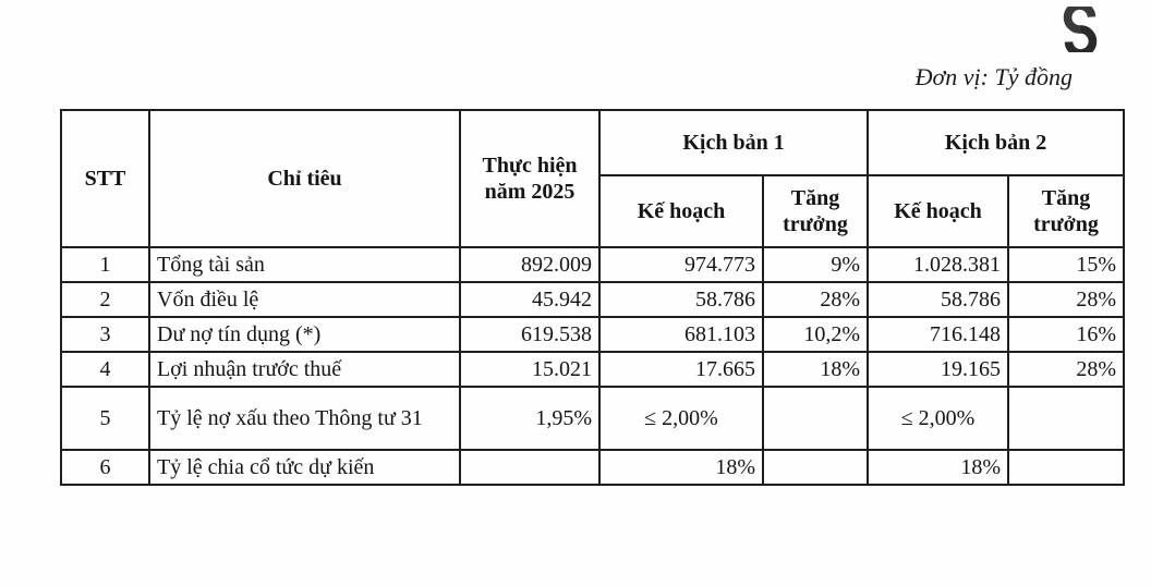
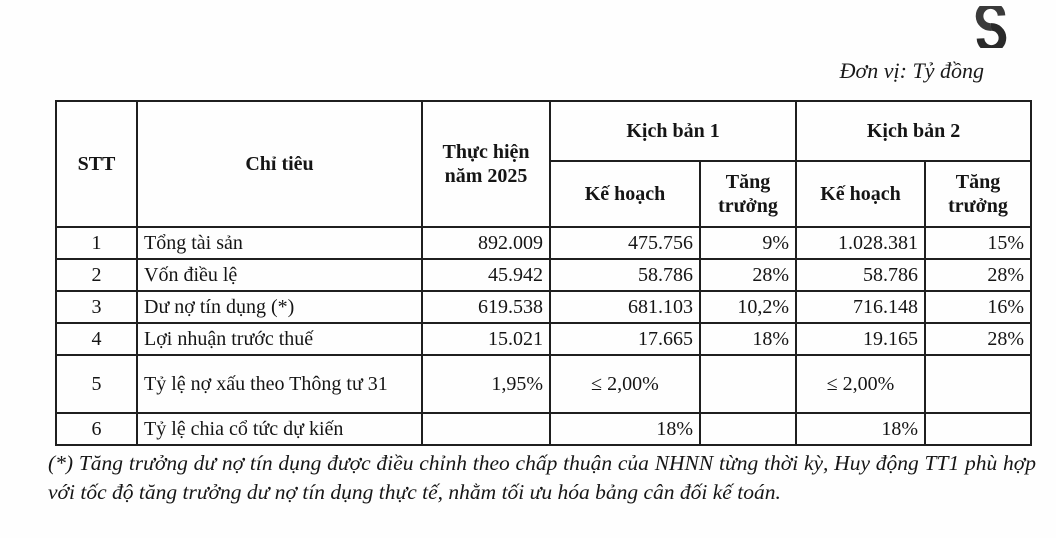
  Đơn vị: Tỷ đồng
  STT	Chỉ tiêu	Thực hiện năm 2025	Kịch bản 1	Kịch bản 2
  Kế hoạch	Tăng trưởng	Kế hoạch	Tăng trưởng
- 1	Tổng tài sản	892.009	974.773	9%	1.028.381	15%
+ 1	Tổng tài sản	892.009	475.756	9%	1.028.381	15%
  2	Vốn điều lệ	45.942	58.786	28%	58.786	28%
  3	Dư nợ tín dụng (*)	619.538	681.103	10,2%	716.148	16%
  4	Lợi nhuận trước thuế	15.021	17.665	18%	19.165	28%
  5	Tỷ lệ nợ xấu theo Thông tư 31	1,95%	≤ 2,00%		≤ 2,00%
  6	Tỷ lệ chia cổ tức dự kiến		18%		18%
+ (*) Tăng trưởng dư nợ tín dụng được điều chỉnh theo chấp thuận của NHNN từng thời kỳ, Huy động TT1 phù hợp với tốc độ tăng trưởng dư nợ tín dụng thực tế, nhằm tối ưu hóa bảng cân đối kế toán.
